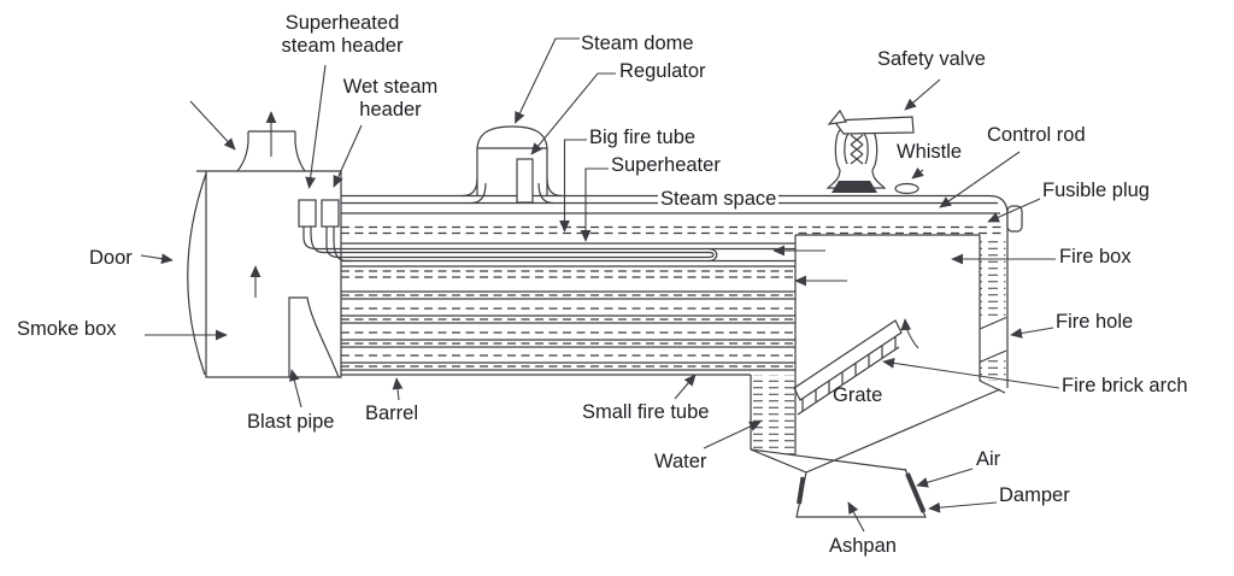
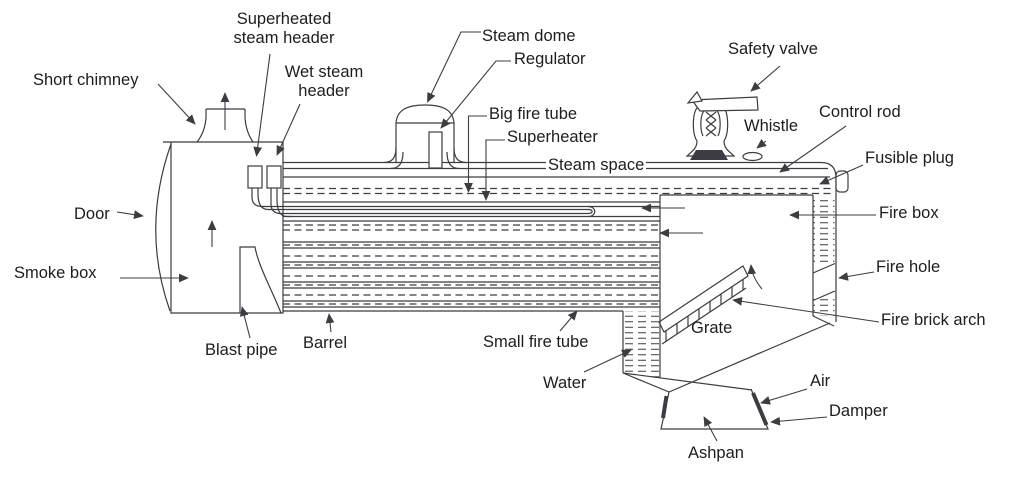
  Superheated
  steam header
+ Short chimney
  Wet steam
  header
  Steam dome
  Regulator
  Big fire tube
  Superheater
  Steam space
  Safety valve
  Whistle
  Control rod
  Fusible plug
  Fire box
  Door
  Smoke box
  Fire hole
  Fire brick arch
  Grate
  Blast pipe
  Barrel
  Small fire tube
  Water
  Air
  Damper
  Ashpan
